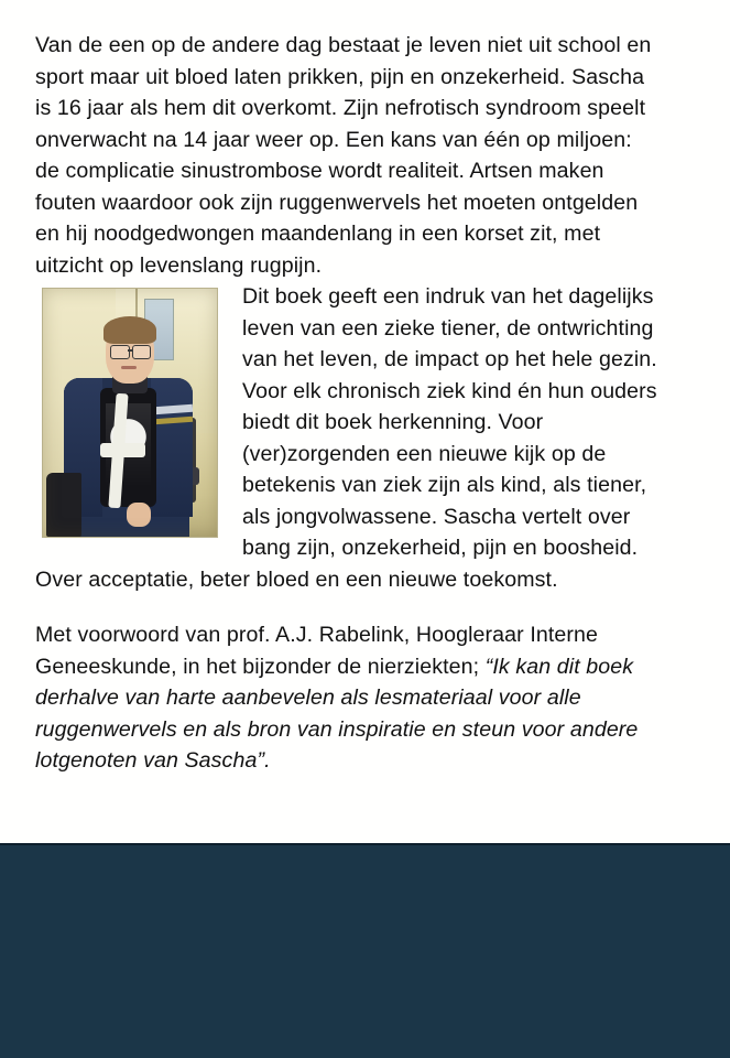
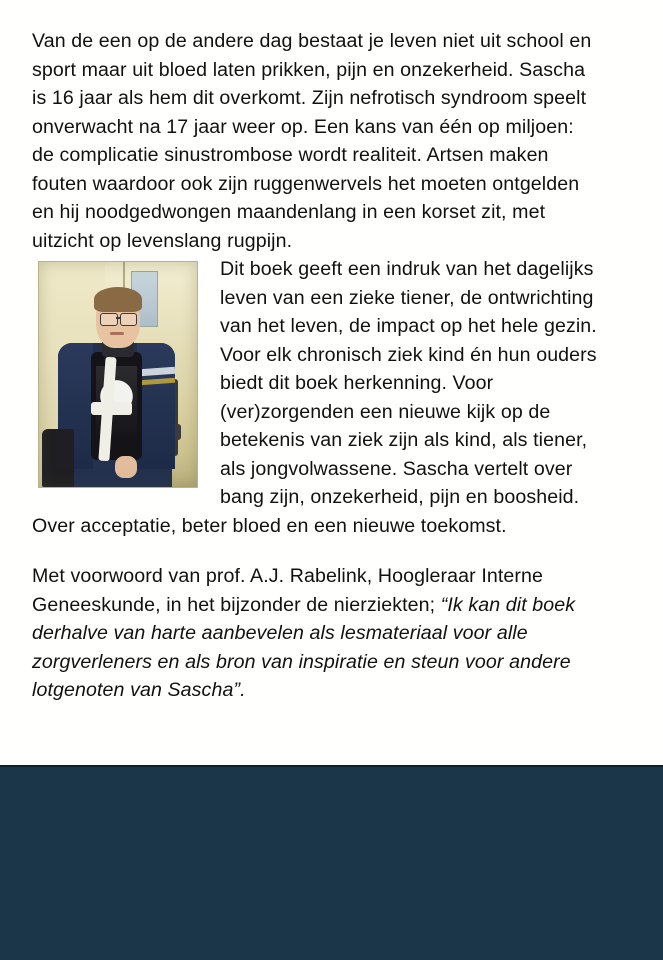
- Van de een op de andere dag bestaat je leven niet uit school en sport maar uit bloed laten prikken, pijn en onzekerheid. Sascha is 16 jaar als hem dit overkomt. Zijn nefrotisch syndroom speelt onverwacht na 14 jaar weer op. Een kans van één op miljoen: de complicatie sinustrombose wordt realiteit. Artsen maken fouten waardoor ook zijn ruggenwervels het moeten ontgelden en hij noodgedwongen maandenlang in een korset zit, met uitzicht op levenslang rugpijn.
+ Van de een op de andere dag bestaat je leven niet uit school en sport maar uit bloed laten prikken, pijn en onzekerheid. Sascha is 16 jaar als hem dit overkomt. Zijn nefrotisch syndroom speelt onverwacht na 17 jaar weer op. Een kans van één op miljoen: de complicatie sinustrombose wordt realiteit. Artsen maken fouten waardoor ook zijn ruggenwervels het moeten ontgelden en hij noodgedwongen maandenlang in een korset zit, met uitzicht op levenslang rugpijn.
  Dit boek geeft een indruk van het dagelijks leven van een zieke tiener, de ontwrichting van het leven, de impact op het hele gezin. Voor elk chronisch ziek kind én hun ouders biedt dit boek herkenning. Voor (ver)zorgenden een nieuwe kijk op de betekenis van ziek zijn als kind, als tiener, als jongvolwassene. Sascha vertelt over bang zijn, onzekerheid, pijn en boosheid. Over acceptatie, beter bloed en een nieuwe toekomst.
- Met voorwoord van prof. A.J. Rabelink, Hoogleraar Interne Geneeskunde, in het bijzonder de nierziekten; “Ik kan dit boek derhalve van harte aanbevelen als lesmateriaal voor alle ruggenwervels en als bron van inspiratie en steun voor andere lotgenoten van Sascha”.
+ Met voorwoord van prof. A.J. Rabelink, Hoogleraar Interne Geneeskunde, in het bijzonder de nierziekten; “Ik kan dit boek derhalve van harte aanbevelen als lesmateriaal voor alle zorgverleners en als bron van inspiratie en steun voor andere lotgenoten van Sascha”.
